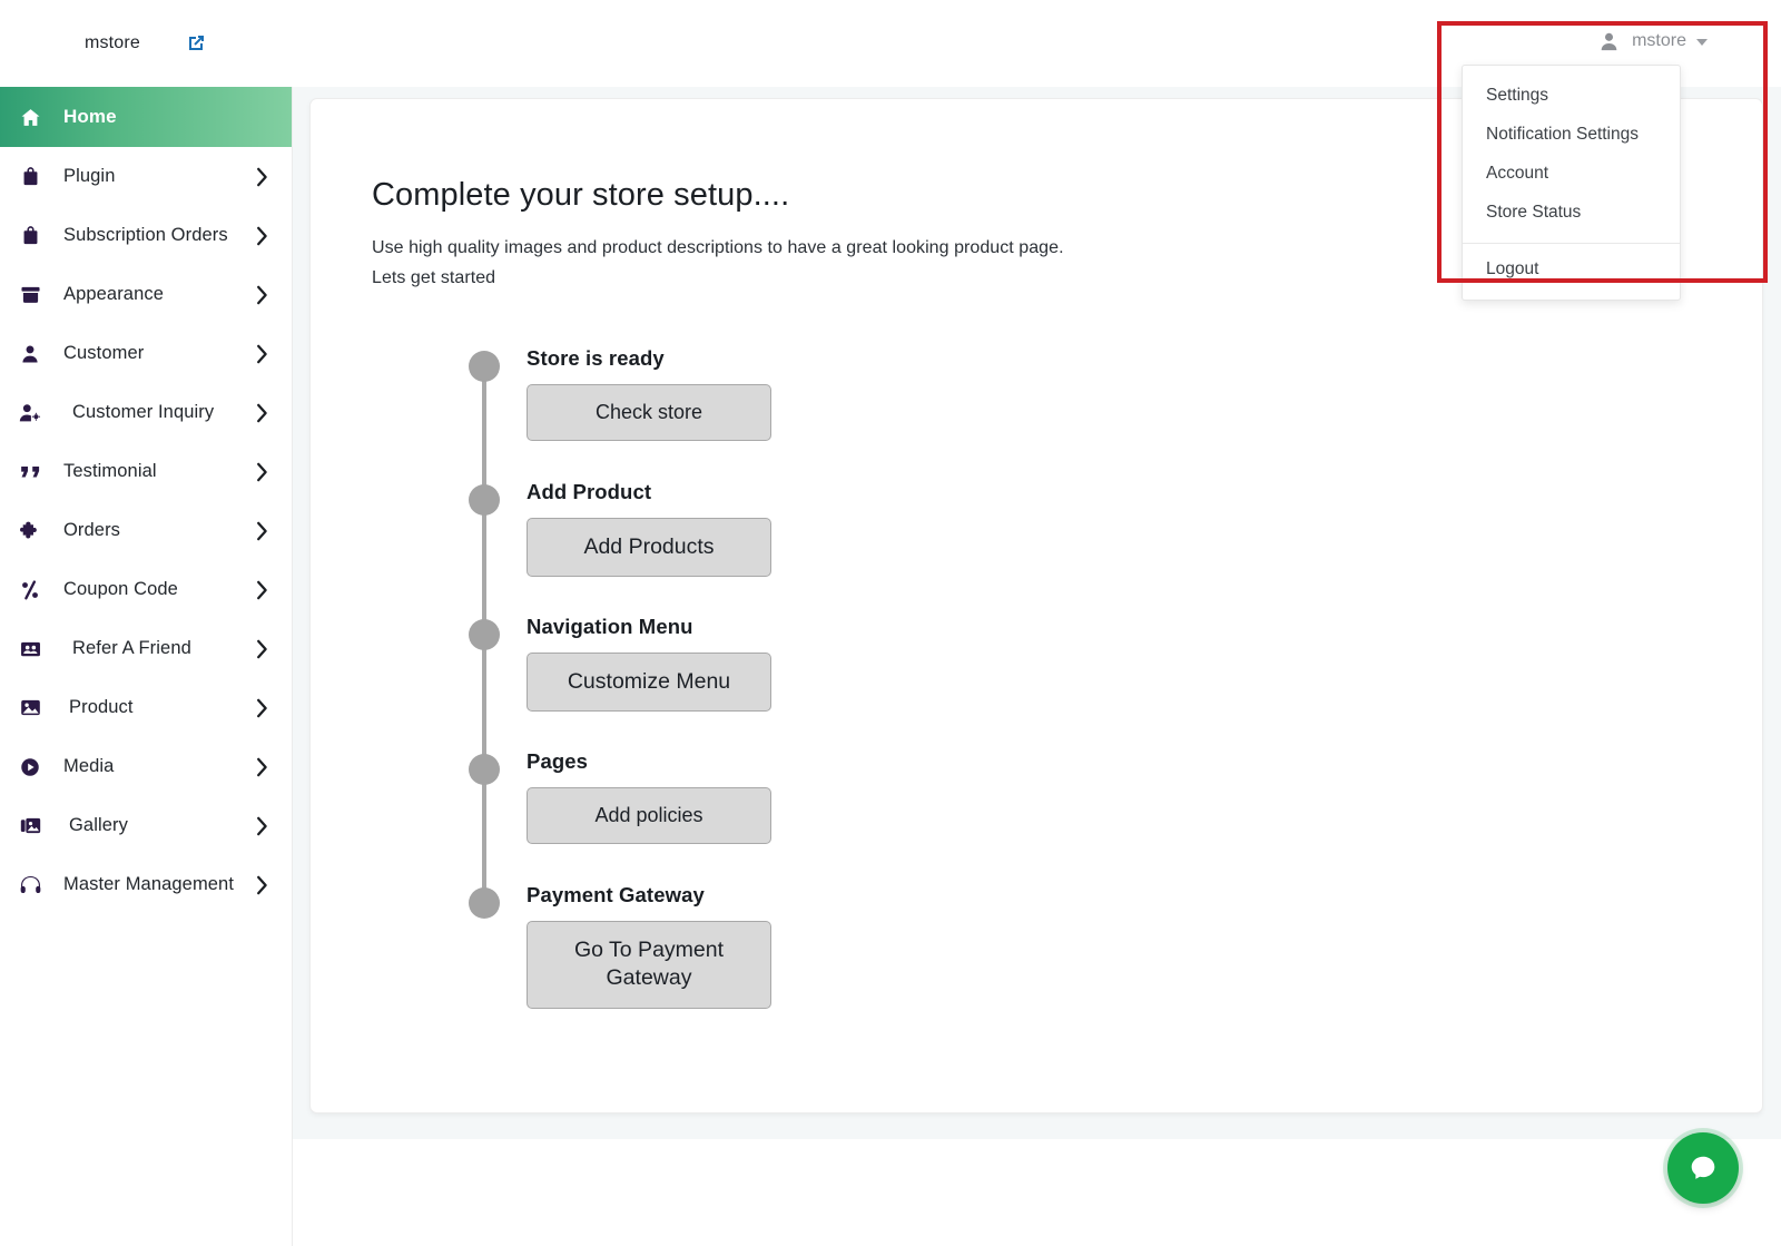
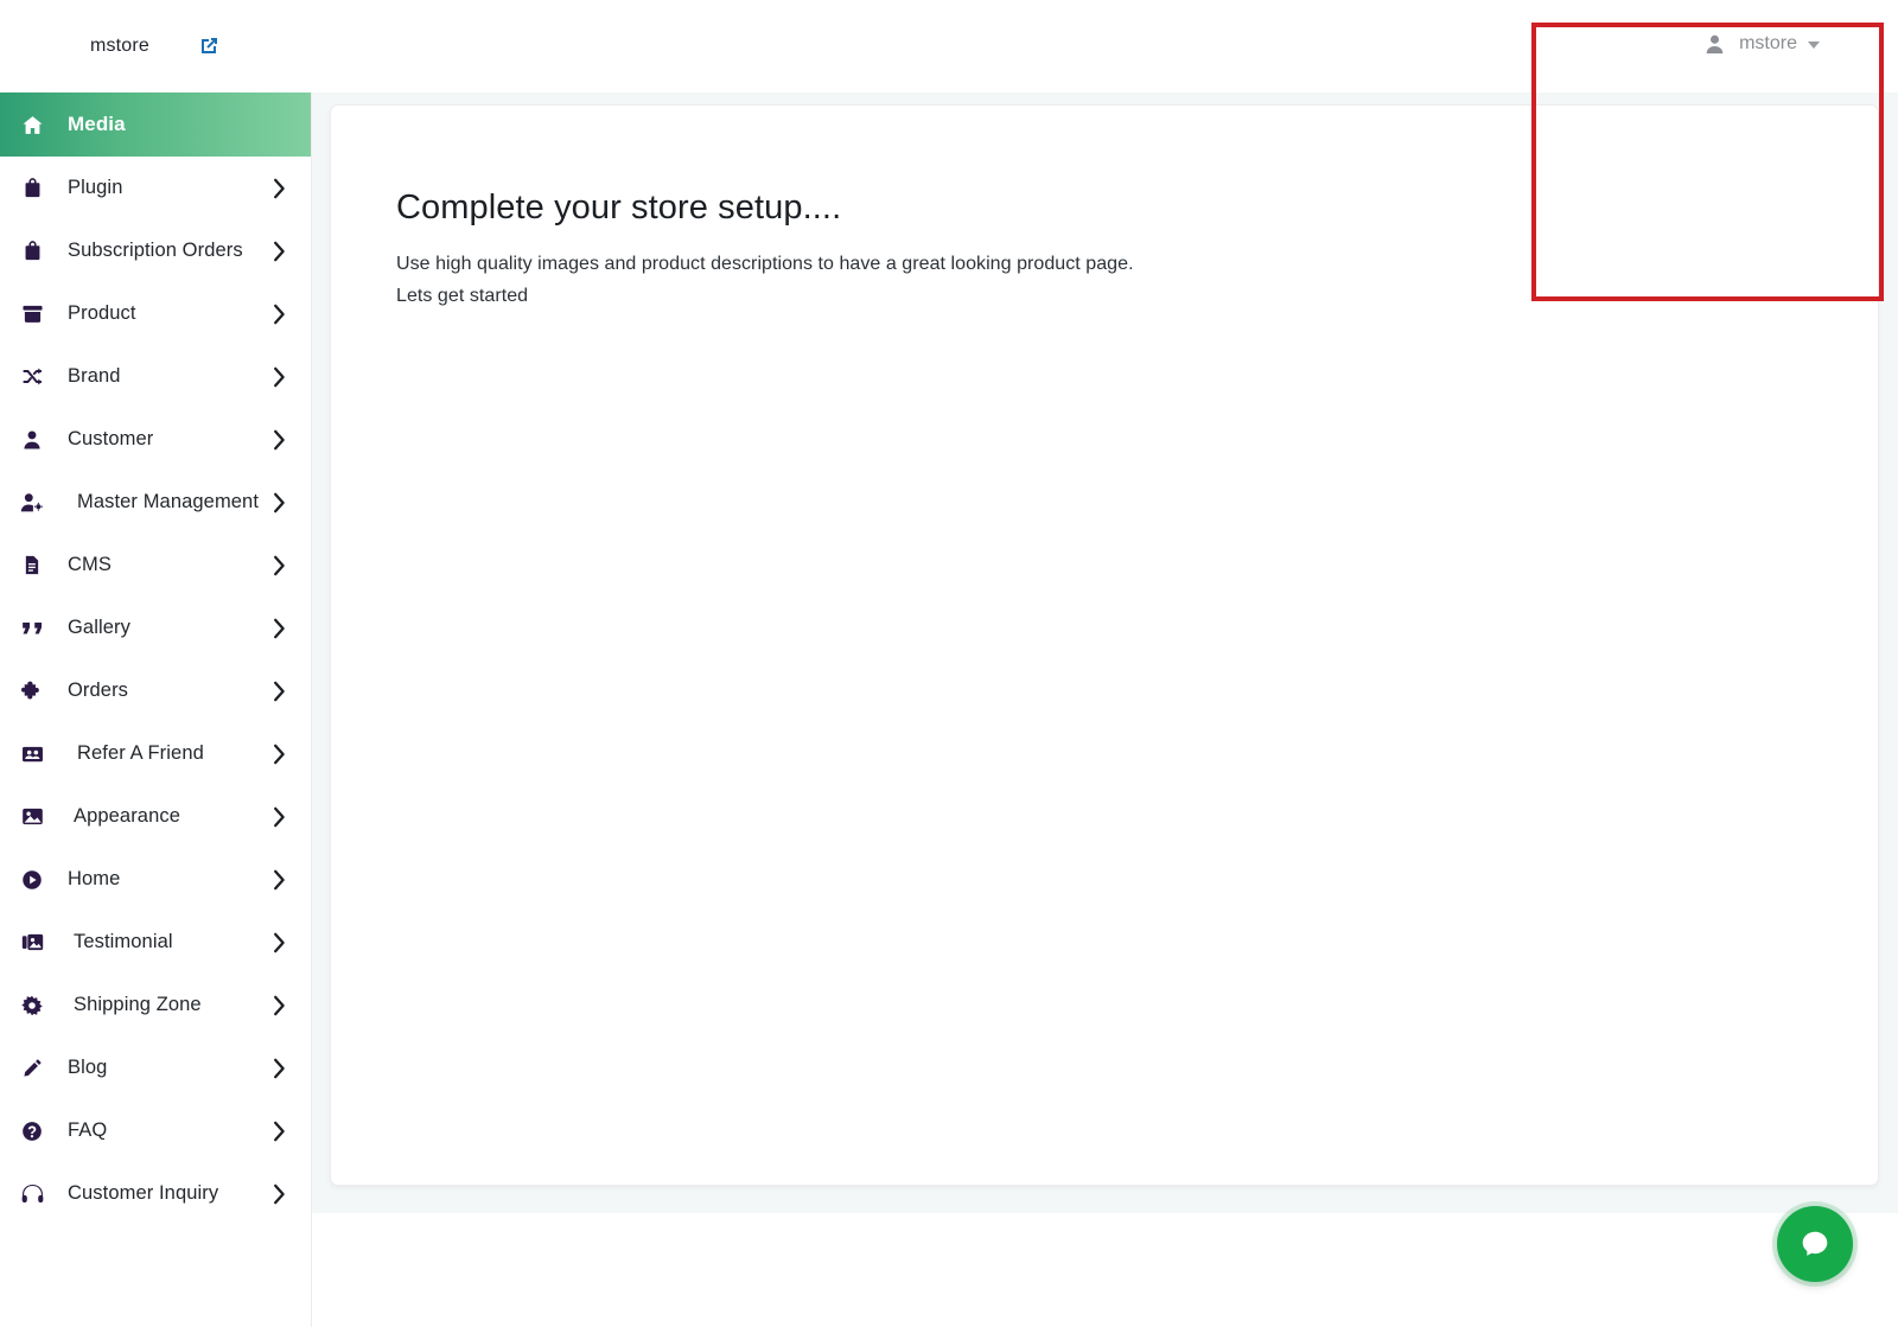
  mstore
  mstore
- Settings
- Notification Settings
- Account
- Store Status
- Logout
- Home
+ Media
  Plugin
  Subscription Orders
- Appearance
+ Product
+ Brand
  Customer
- Customer Inquiry
+ Master Management
+ CMS
- Testimonial
+ Gallery
  Orders
- Coupon Code
  Refer A Friend
- Product
+ Appearance
- Media
+ Home
- Gallery
+ Testimonial
+ Shipping Zone
+ Blog
+ FAQ
- Master Management
+ Customer Inquiry
  Complete your store setup....
  Use high quality images and product descriptions to have a great looking product page.
  Lets get started
- Store is ready
- Check store
- Add Product
- Add Products
- Navigation Menu
- Customize Menu
- Pages
- Add policies
- Payment Gateway
- Go To Payment Gateway
